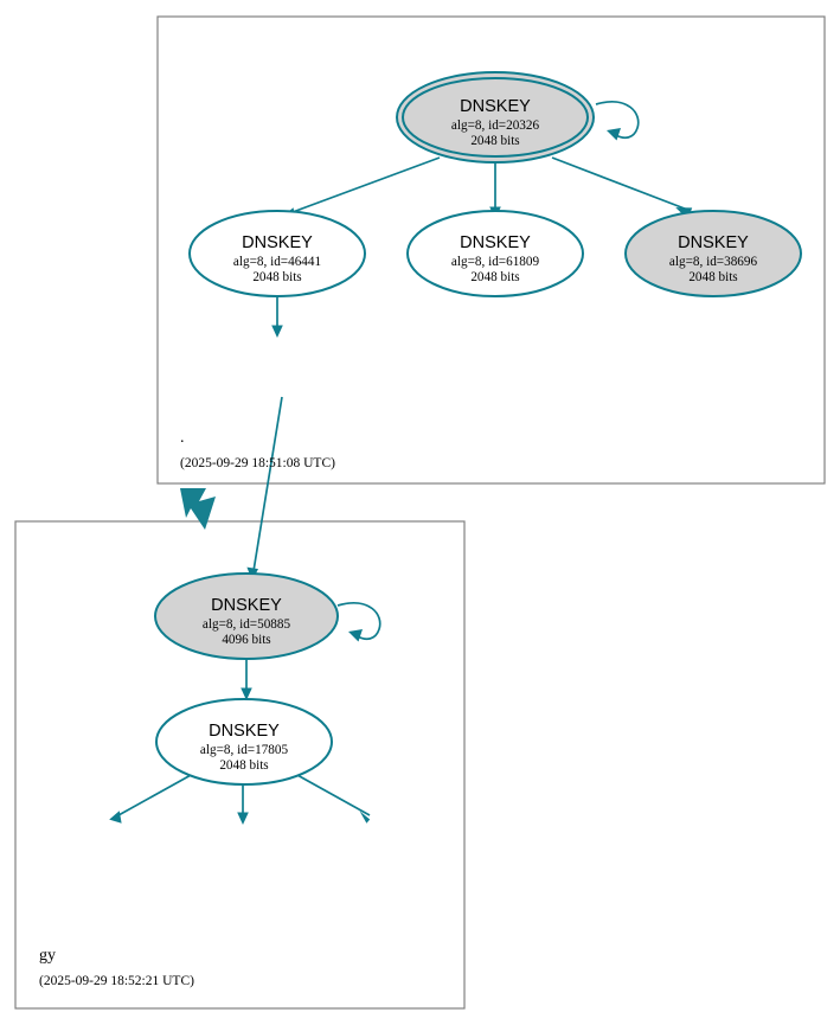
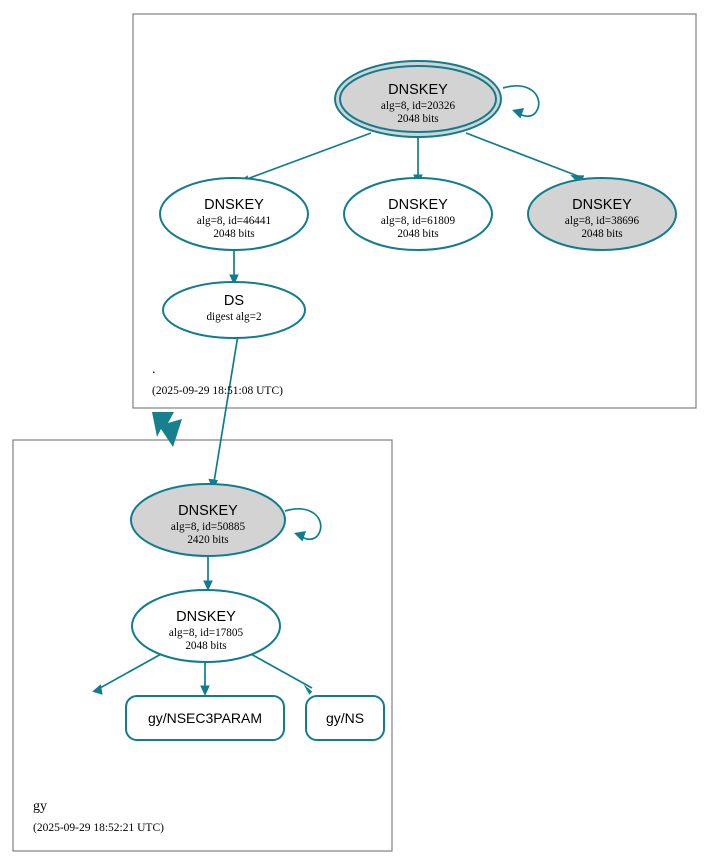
  DNSKEY
  alg=8, id=20326
  2048 bits
  DNSKEY
  alg=8, id=46441
  2048 bits
  DNSKEY
  alg=8, id=61809
  2048 bits
  DNSKEY
  alg=8, id=38696
  2048 bits
+ DS
+ digest alg=2
  .
  (2025-09-29 18:51:08 UTC)
  DNSKEY
  alg=8, id=50885
- 4096 bits
+ 2420 bits
  DNSKEY
  alg=8, id=17805
  2048 bits
+ gy/NSEC3PARAM
+ gy/NS
  gy
  (2025-09-29 18:52:21 UTC)
